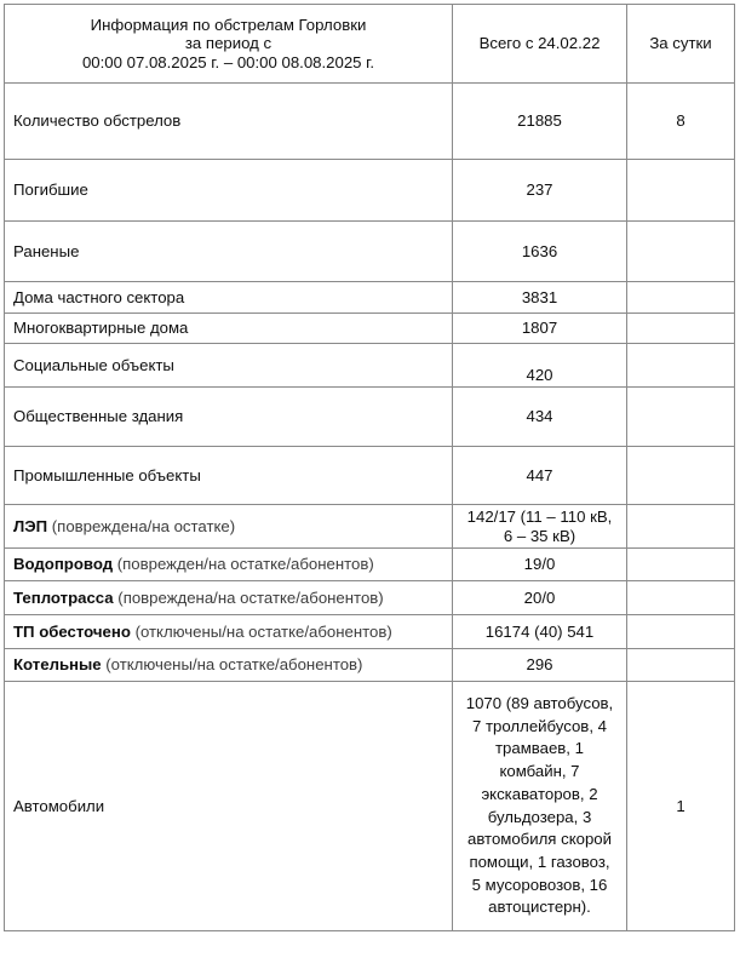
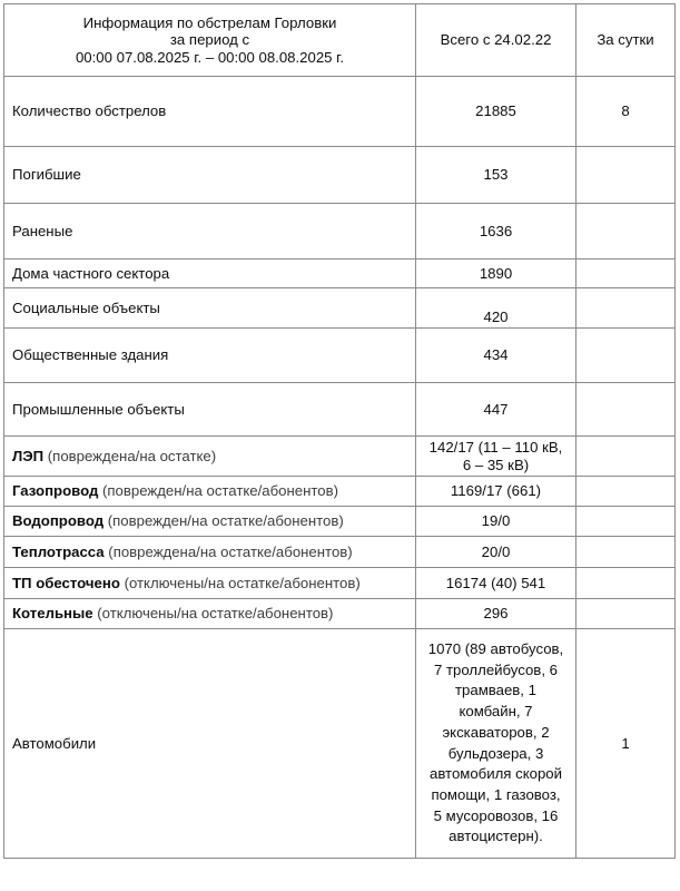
  Информация по обстрелам Горловки за период с 00:00 07.08.2025 г. – 00:00 08.08.2025 г.	Всего с 24.02.22	За сутки
  Количество обстрелов	21885	8
- Погибшие	237
+ Погибшие	153
  Раненые	1636
- Дома частного сектора	3831
+ Дома частного сектора	1890
- Многоквартирные дома	1807
  Социальные объекты	420
  Общественные здания	434
  Промышленные объекты	447
  ЛЭП (повреждена/на остатке)	142/17 (11 – 110 кВ, 6 – 35 кВ)
+ Газопровод (поврежден/на остатке/абонентов)	1169/17 (661)
  Водопровод (поврежден/на остатке/абонентов)	19/0
  Теплотрасса (повреждена/на остатке/абонентов)	20/0
  ТП обесточено (отключены/на остатке/абонентов)	16174 (40) 541
  Котельные (отключены/на остатке/абонентов)	296
- Автомобили	1070 (89 автобусов, 7 троллейбусов, 4 трамваев, 1 комбайн, 7 экскаваторов, 2 бульдозера, 3 автомобиля скорой помощи, 1 газовоз, 5 мусоровозов, 16 автоцистерн).	1
+ Автомобили	1070 (89 автобусов, 7 троллейбусов, 6 трамваев, 1 комбайн, 7 экскаваторов, 2 бульдозера, 3 автомобиля скорой помощи, 1 газовоз, 5 мусоровозов, 16 автоцистерн).	1
